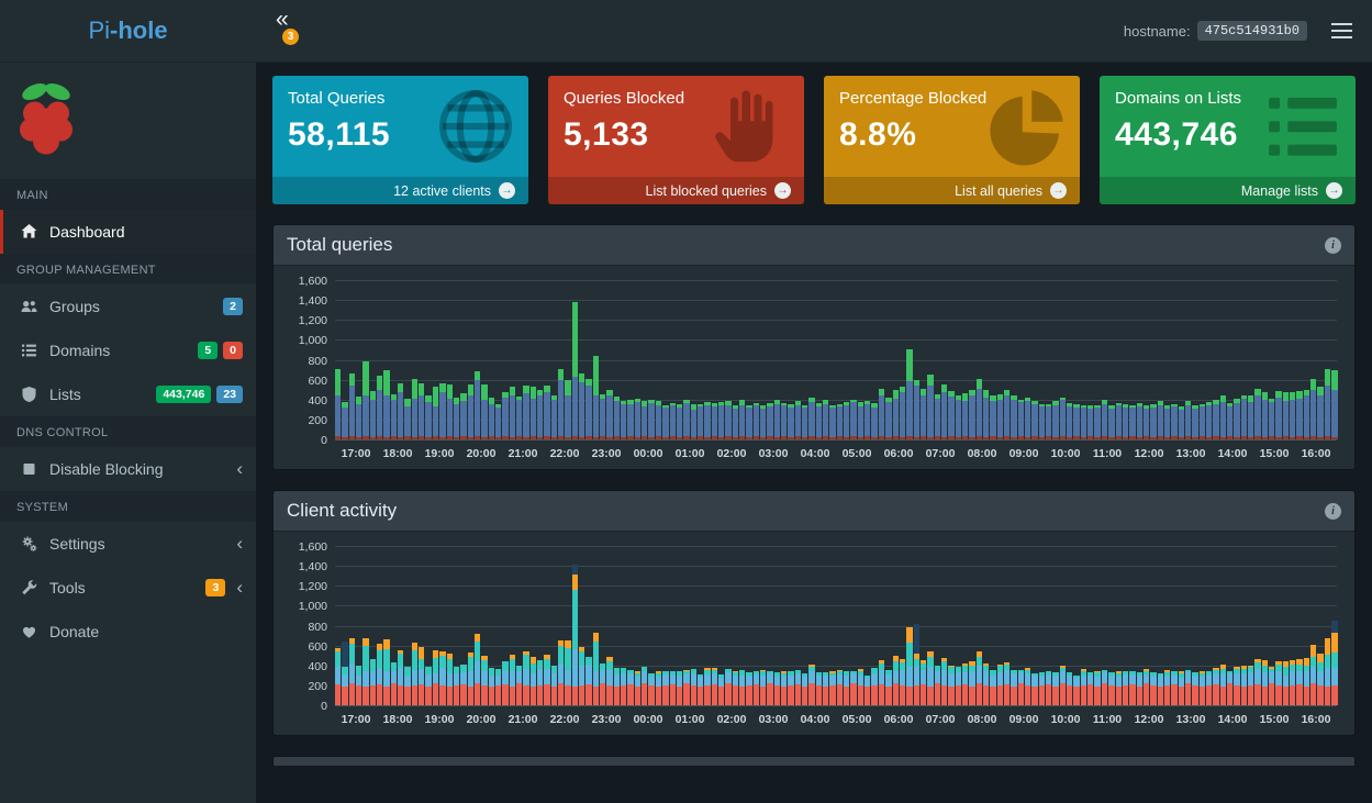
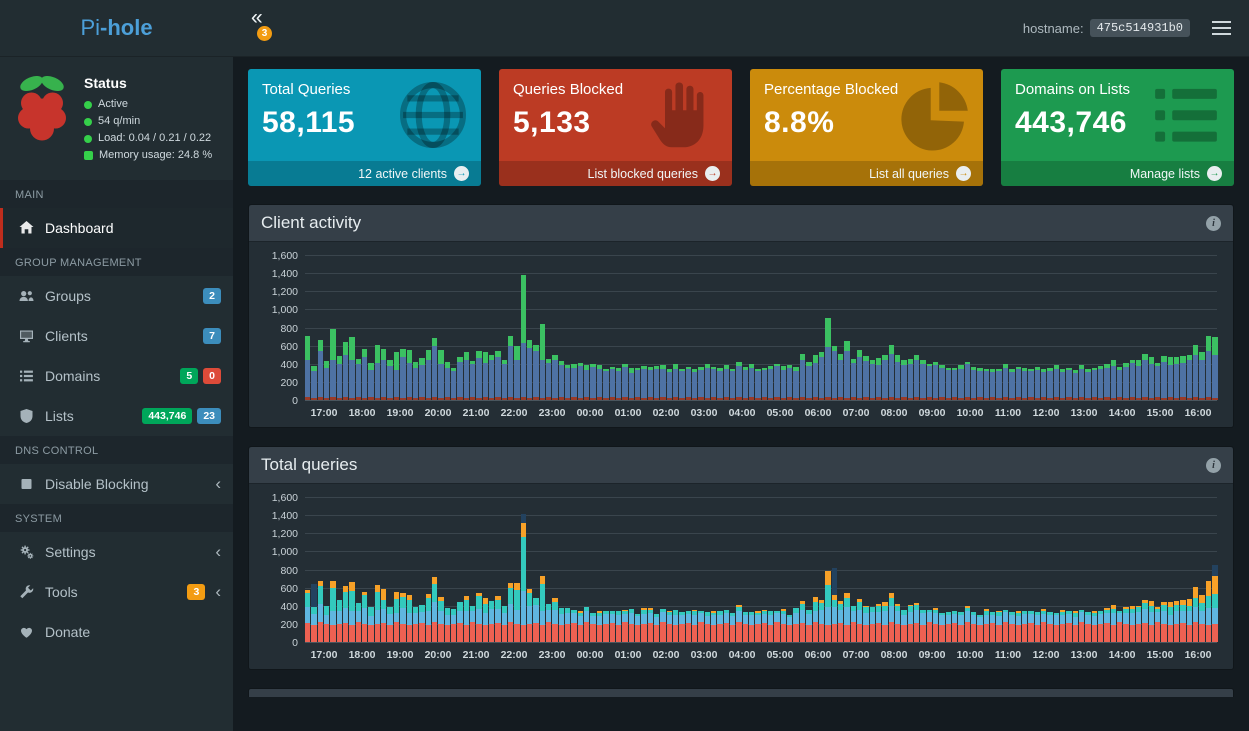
  Pi
  -hole
  «
  3
  hostname:
  475c514931b0
+ Status
+ Active
+ 54 q/min
+ Load: 0.04 / 0.21 / 0.22
+ Memory usage: 24.8 %
  MAIN
  Dashboard
  GROUP MANAGEMENT
  Groups
  2
+ Clients
+ 7
  Domains
  5
  0
  Lists
  443,746
  23
  DNS CONTROL
  Disable Blocking
  ‹
  SYSTEM
  Settings
  ‹
  Tools
  3
  ‹
  Donate
  Total Queries
  58,115
  12 active clients
  →
  Queries Blocked
  5,133
  List blocked queries
  →
  Percentage Blocked
  8.8%
  List all queries
  →
  Domains on Lists
  443,746
  Manage lists
  →
- Total queries
+ Client activity
  i
  0
  200
  400
  600
  800
  1,000
  1,200
  1,400
  1,600
  17:00
  18:00
  19:00
  20:00
  21:00
  22:00
  23:00
  00:00
  01:00
  02:00
  03:00
  04:00
  05:00
  06:00
  07:00
  08:00
  09:00
  10:00
  11:00
  12:00
  13:00
  14:00
  15:00
  16:00
- Client activity
+ Total queries
  i
  0
  200
  400
  600
  800
  1,000
  1,200
  1,400
  1,600
  17:00
  18:00
  19:00
  20:00
  21:00
  22:00
  23:00
  00:00
  01:00
  02:00
  03:00
  04:00
  05:00
  06:00
  07:00
  08:00
  09:00
  10:00
  11:00
  12:00
  13:00
  14:00
  15:00
  16:00
